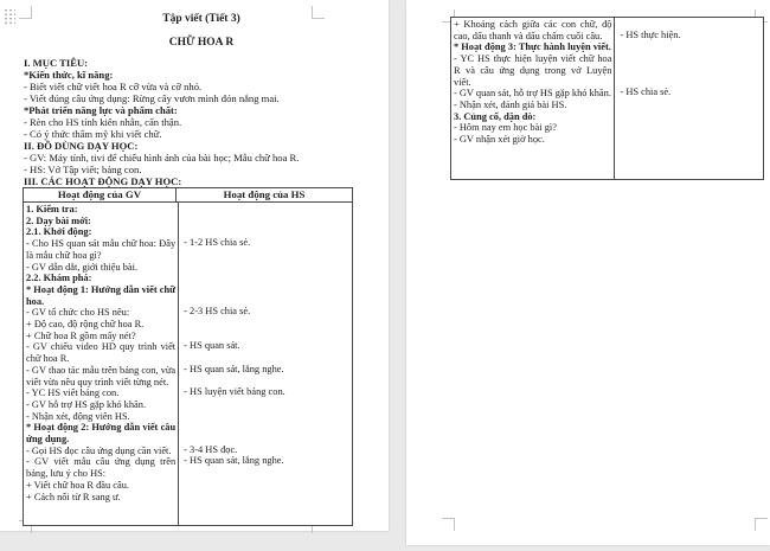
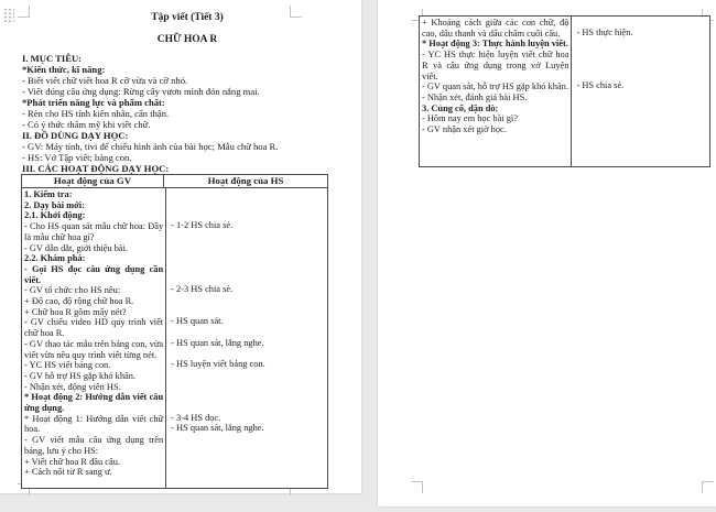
  Tập viết (Tiết 3)
  CHỮ HOA R
  I. MỤC TIÊU:
  *Kiến thức, kĩ năng:
  - Biết viết chữ viết hoa R cỡ vừa và cỡ nhỏ.
  - Viết đúng câu ứng dụng: Rừng cây vươn mình đón nắng mai.
  *Phát triển năng lực và phẩm chất:
  - Rèn cho HS tính kiên nhẫn, cẩn thận.
  - Có ý thức thẩm mỹ khi viết chữ.
  II. ĐỒ DÙNG DẠY HỌC:
  - GV: Máy tính, tivi để chiếu hình ảnh của bài học; Mẫu chữ hoa R.
  - HS: Vở Tập viết; bảng con.
  III. CÁC HOẠT ĐỘNG DẠY HỌC:
  Hoạt động của GV
  Hoạt động của HS
  1. Kiểm tra:
  2. Dạy bài mới:
  2.1. Khởi động:
  - Cho HS quan sát mẫu chữ hoa: Đây là mẫu chữ hoa gì?
  - GV dẫn dắt, giới thiệu bài.
  2.2. Khám phá:
- * Hoạt động 1: Hướng dẫn viết chữ hoa.
+ - Gọi HS đọc câu ứng dụng cần viết.
  - GV tổ chức cho HS nêu:
  + Độ cao, độ rộng chữ hoa R.
  + Chữ hoa R gồm mấy nét?
  - GV chiếu video HD quy trình viết chữ hoa R.
  - GV thao tác mẫu trên bảng con, vừa viết vừa nêu quy trình viết từng nét.
  - YC HS viết bảng con.
  - GV hỗ trợ HS gặp khó khăn.
  - Nhận xét, động viên HS.
  * Hoạt động 2: Hướng dẫn viết câu ứng dụng.
- - Gọi HS đọc câu ứng dụng cần viết.
+ * Hoạt động 1: Hướng dẫn viết chữ hoa.
  - GV viết mẫu câu ứng dụng trên bảng, lưu ý cho HS:
  + Viết chữ hoa R đầu câu.
  + Cách nối từ R sang ư.
  - 1-2 HS chia sẻ.
  - 2-3 HS chia sẻ.
  - HS quan sát.
  - HS quan sát, lắng nghe.
  - HS luyện viết bảng con.
  - 3-4 HS đọc.
  - HS quan sát, lắng nghe.
  + Khoảng cách giữa các con chữ, độ cao, dấu thanh và dấu chấm cuối câu.
  * Hoạt động 3: Thực hành luyện viết.
  - YC HS thực hiện luyện viết chữ hoa R và câu ứng dụng trong vở Luyện viết.
  - GV quan sát, hỗ trợ HS gặp khó khăn.
  - Nhận xét, đánh giá bài HS.
  3. Củng cố, dặn dò:
  - Hôm nay em học bài gì?
  - GV nhận xét giờ học.
  - HS thực hiện.
  - HS chia sẻ.
